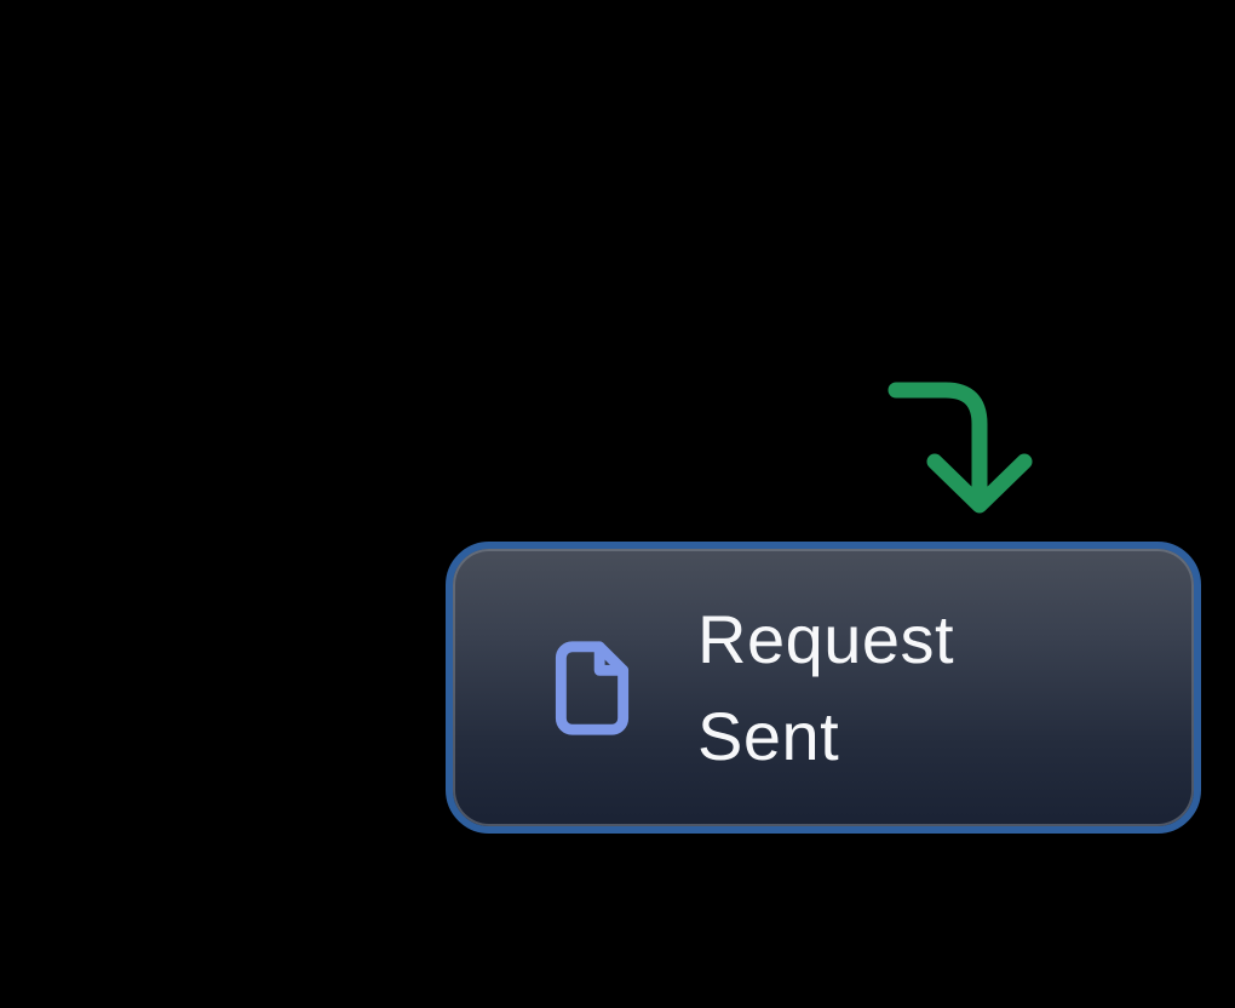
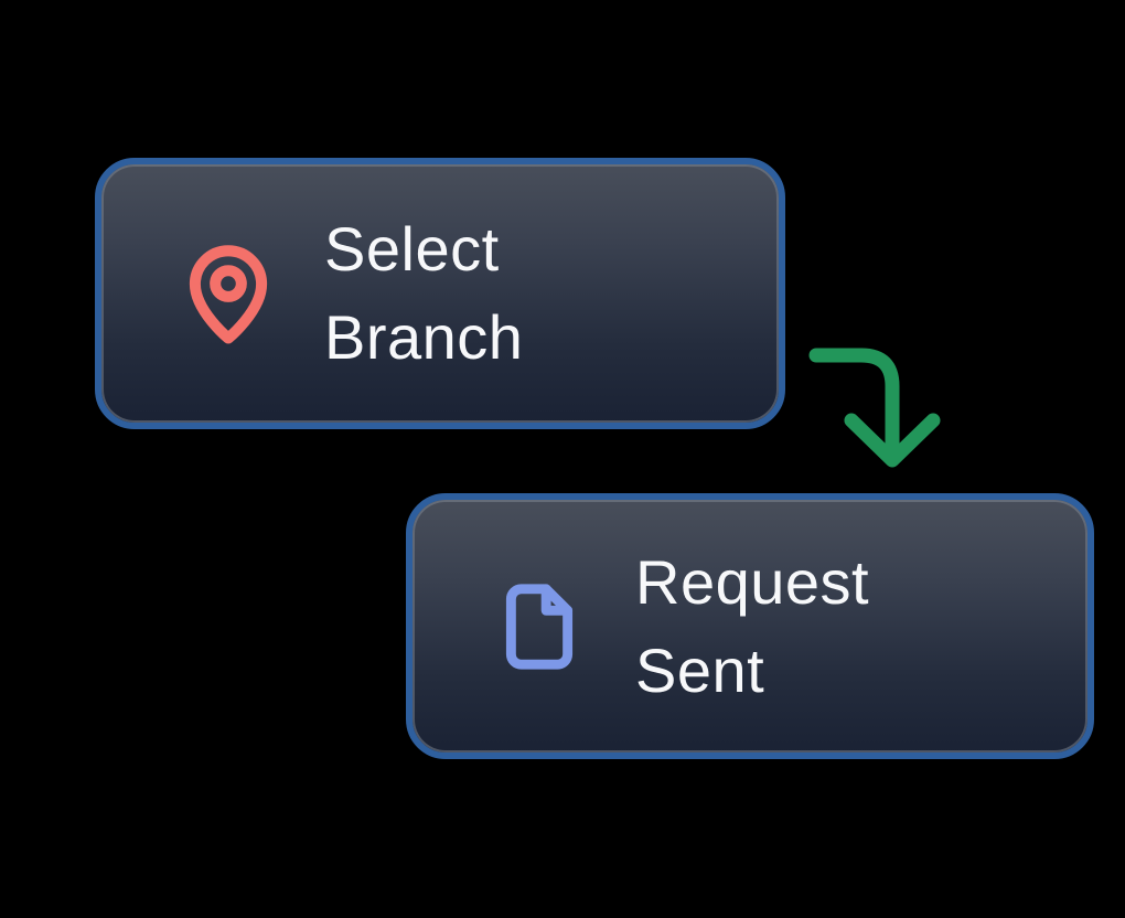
+ Select
+ Branch
  Request
  Sent
